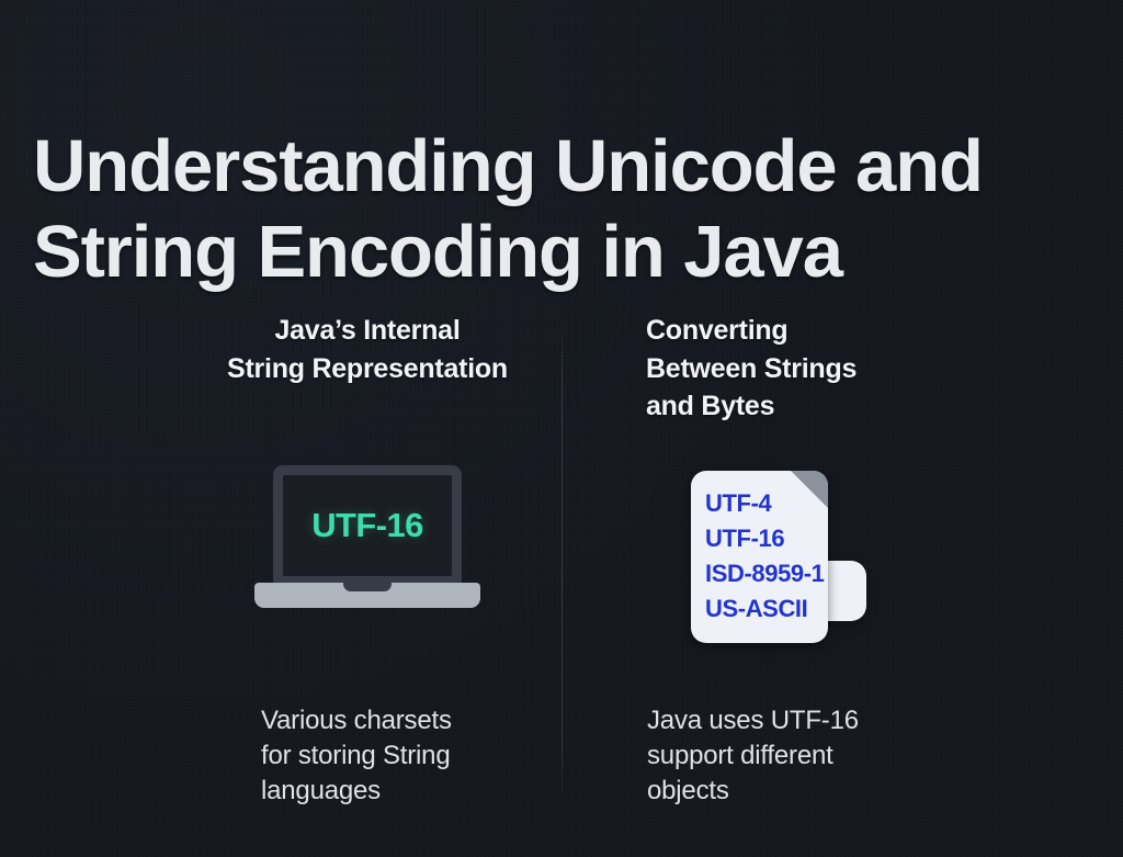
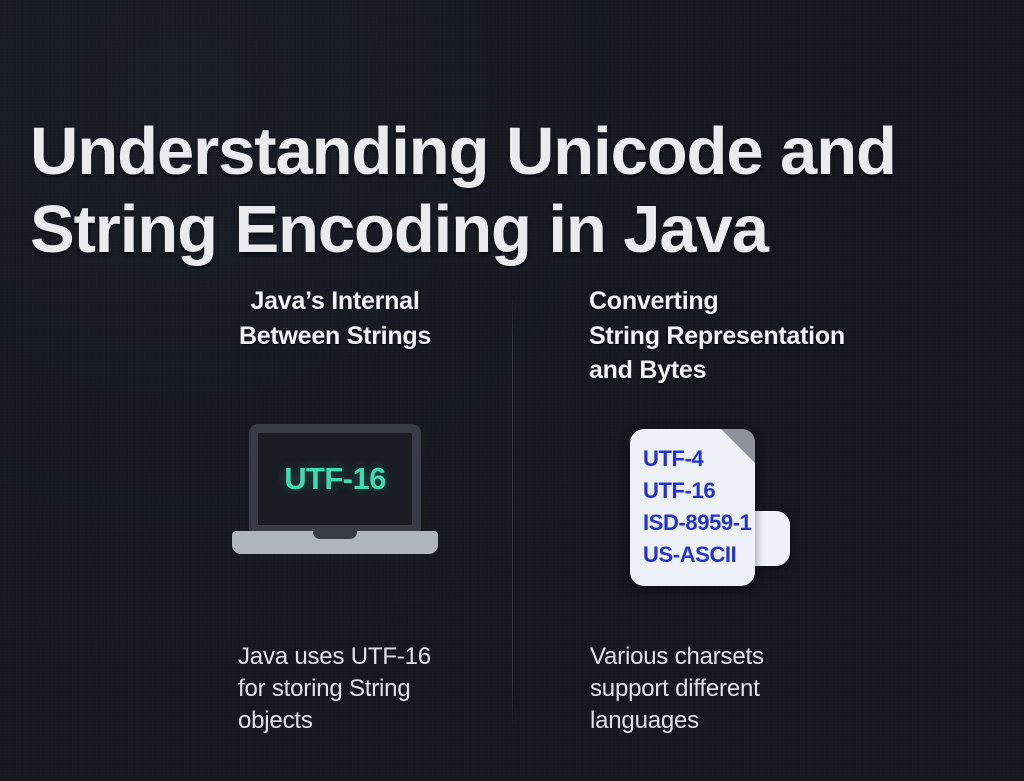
  Understanding Unicode and
  String Encoding in Java
  Java’s Internal
- String Representation
+ Between Strings
  UTF-16
- Various charsets
+ Java uses UTF-16
  for storing String
- languages
+ objects
  Converting
- Between Strings
+ String Representation
  and Bytes
  UTF-4
  UTF-16
  ISD-8959-1
  US-ASCII
- Java uses UTF-16
+ Various charsets
  support different
- objects
+ languages
